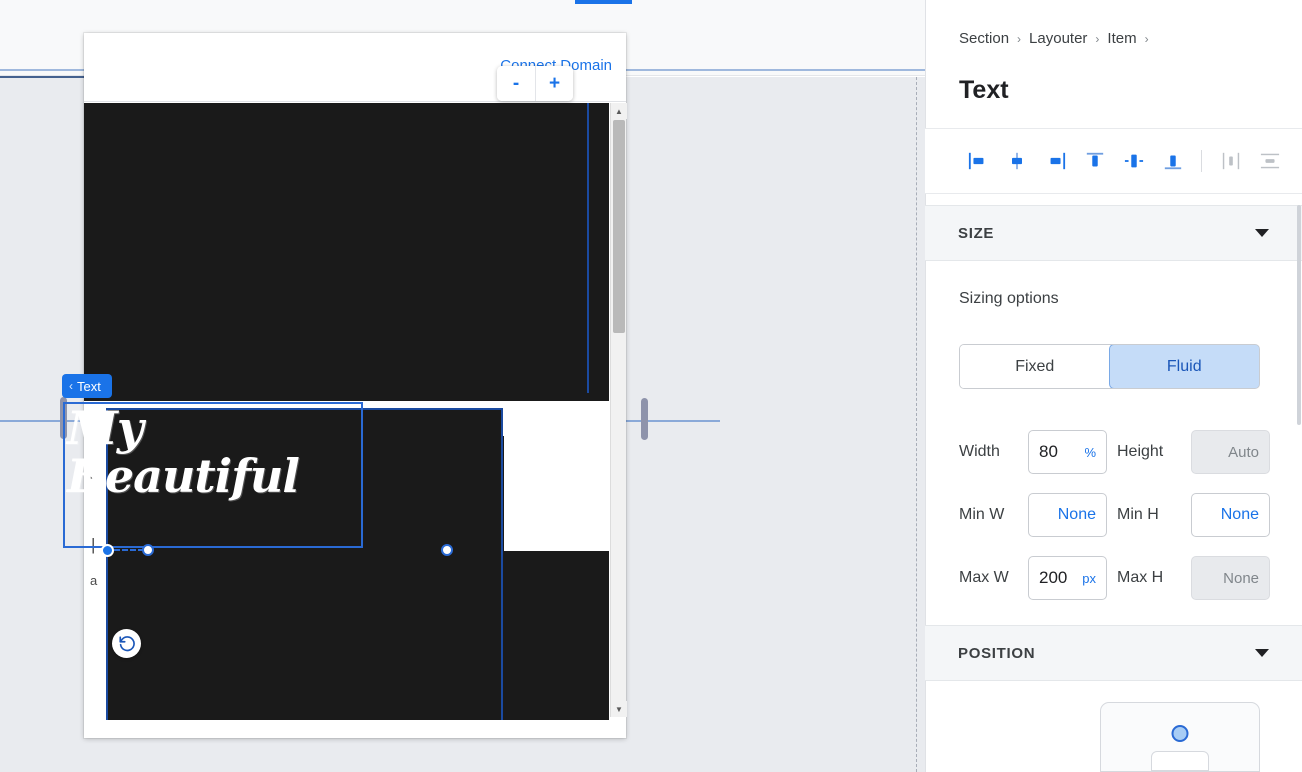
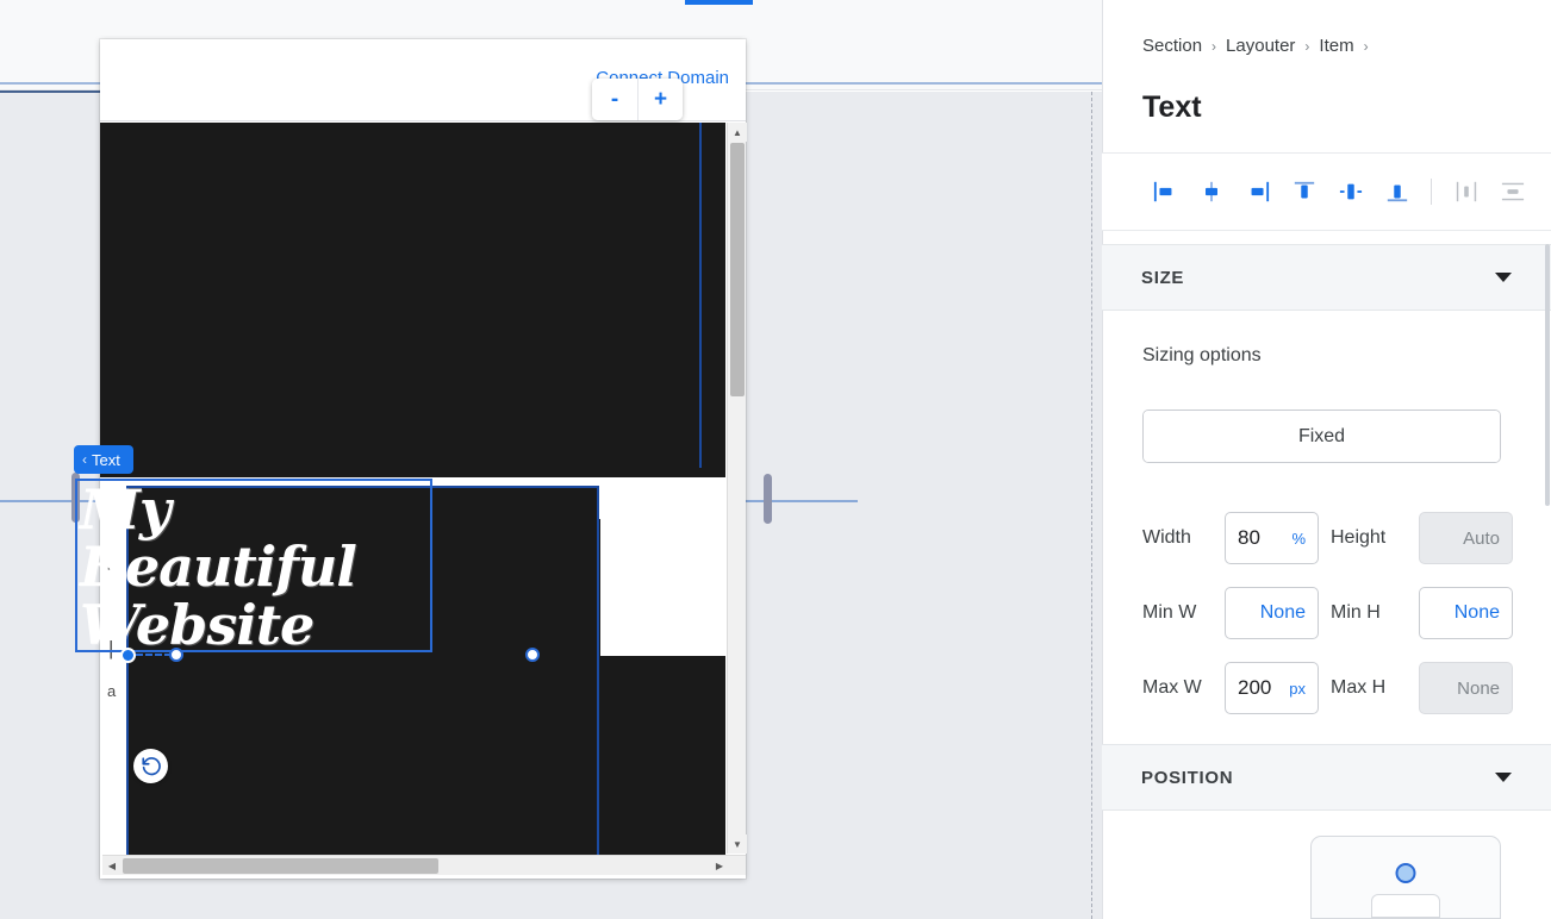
  -
  +
  ▪
  |
  a
  ‹
  Text
  My Beautiful
+ Website
  ▲
  ▼
+ ◀
+ ▶
  Section
  ›
  Layouter
  ›
  Item
  ›
  Text
  SIZE
  Sizing options
  Fixed
- Fluid
  Width
  80
  %
  Height
  Auto
  Min W
  None
  Min H
  None
  Max W
  200
  px
  Max H
  None
  POSITION
